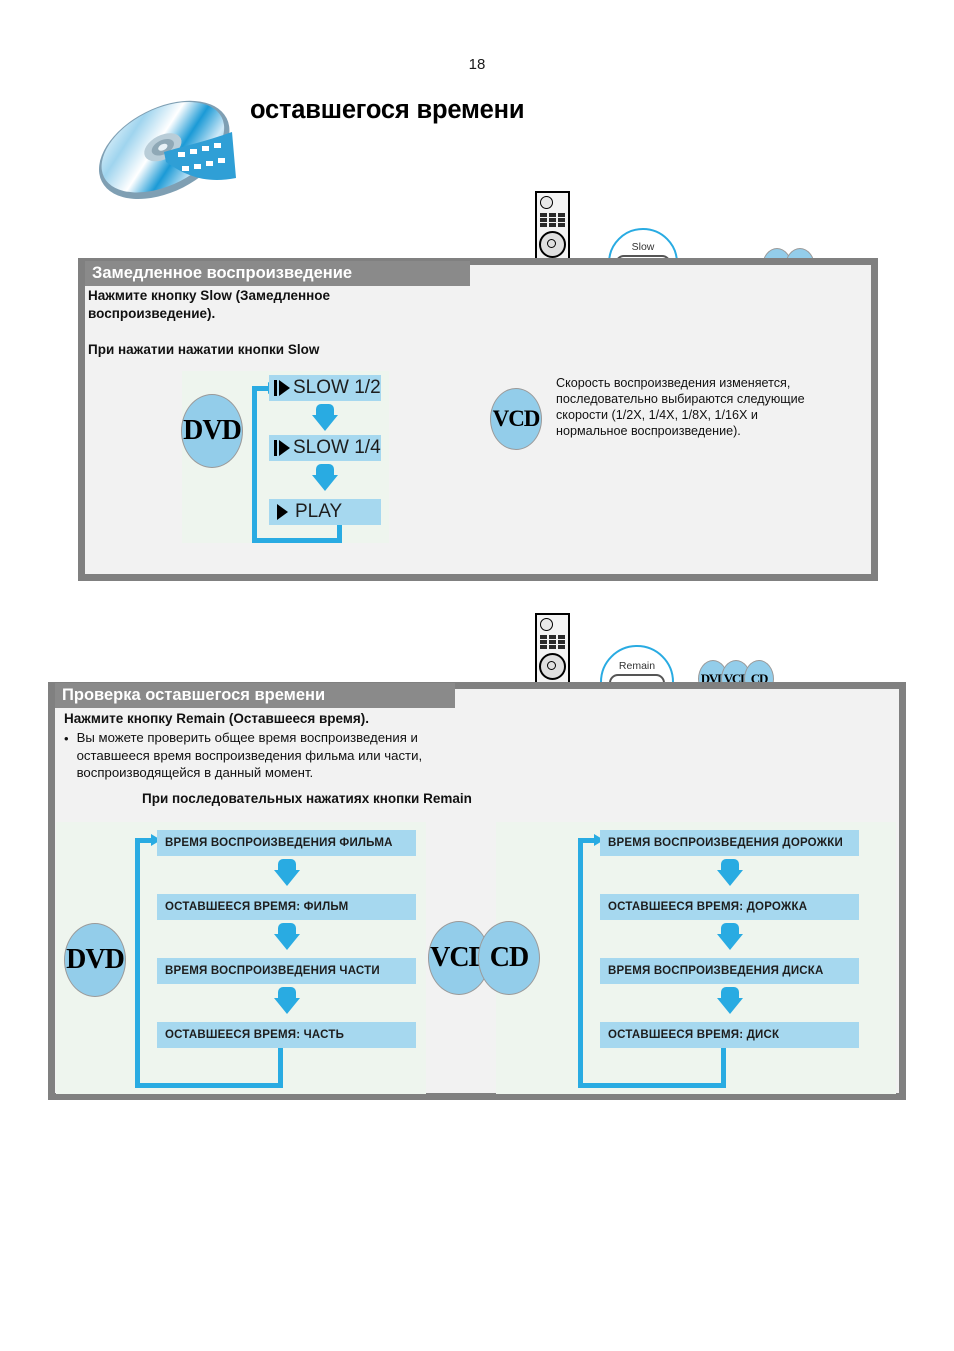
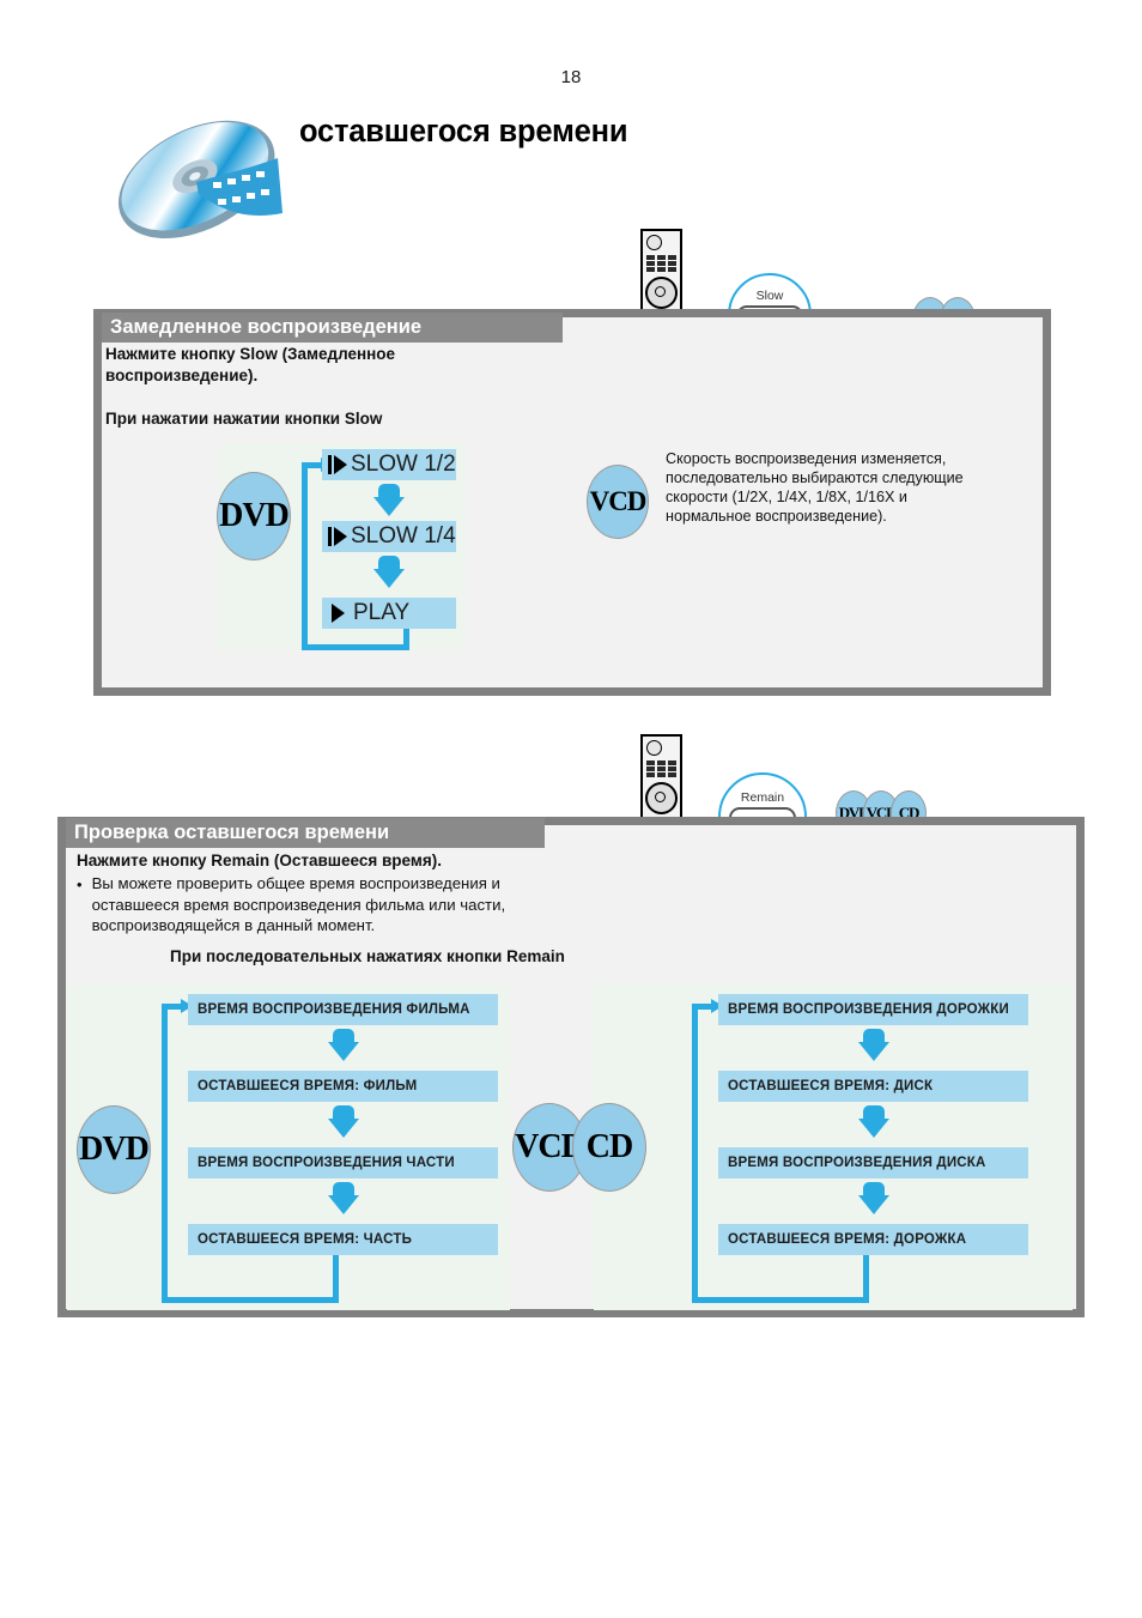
  18
  оставшегося времени
  Slow
  Замедленное воспроизведение
  Нажмите кнопку Slow (Замедленное
  воспроизведение).
  При нажатии нажатии кнопки Slow
  DVD
  SLOW 1/2
  SLOW 1/4
  PLAY
  VCD
  Скорость воспроизведения изменяется,
  последовательно выбираются следующие
  скорости (1/2X, 1/4X, 1/8X, 1/16X и
  нормальное воспроизведение).
  Remain
  CD
  Проверка оставшегося времени
  Нажмите кнопку Remain (Оставшееся время).
  •
  Вы можете проверить общее время воспроизведения и оставшееся время воспроизведения фильма или части, воспроизводящейся в данный момент.
  При последовательных нажатиях кнопки Remain
  DVD
  ВРЕМЯ ВОСПРОИЗВЕДЕНИЯ ФИЛЬМА
  ОСТАВШЕЕСЯ ВРЕМЯ: ФИЛЬМ
  ВРЕМЯ ВОСПРОИЗВЕДЕНИЯ ЧАСТИ
  ОСТАВШЕЕСЯ ВРЕМЯ: ЧАСТЬ
  CD
  ВРЕМЯ ВОСПРОИЗВЕДЕНИЯ ДОРОЖКИ
- ОСТАВШЕЕСЯ ВРЕМЯ: ДОРОЖКА
+ ОСТАВШЕЕСЯ ВРЕМЯ: ДИСК
  ВРЕМЯ ВОСПРОИЗВЕДЕНИЯ ДИСКА
- ОСТАВШЕЕСЯ ВРЕМЯ: ДИСК
+ ОСТАВШЕЕСЯ ВРЕМЯ: ДОРОЖКА
